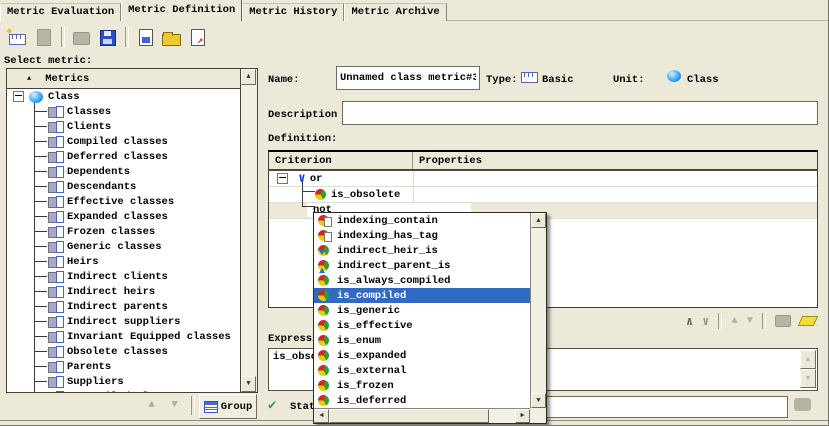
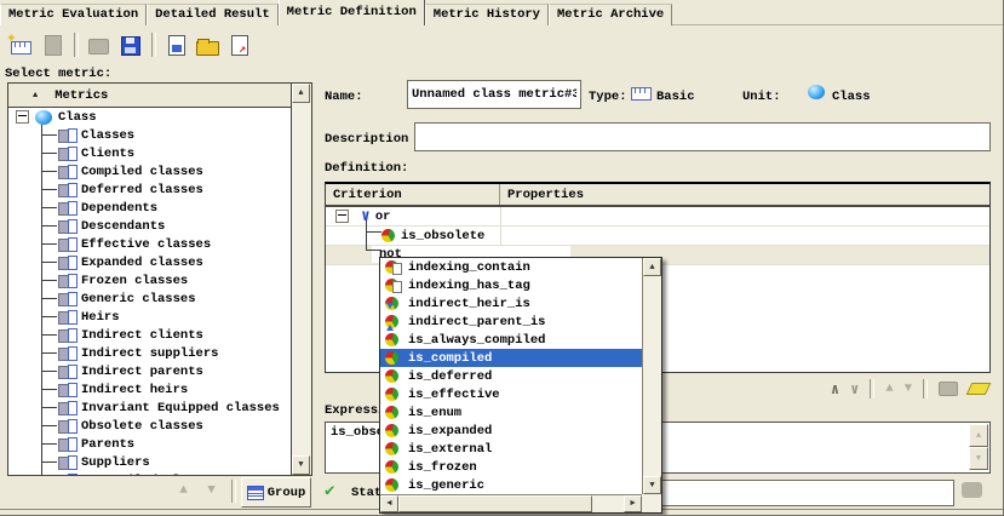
  Metric Evaluation
+ Detailed Result
  Metric Definition
  Metric History
  Metric Archive
  ✦
  ↗
  Select metric:
  ▲
  Metrics
  Class
  Classes
  Clients
  Compiled classes
  Deferred classes
  Dependents
  Descendants
  Effective classes
  Expanded classes
  Frozen classes
  Generic classes
  Heirs
  Indirect clients
- Indirect heirs
+ Indirect suppliers
  Indirect parents
- Indirect suppliers
+ Indirect heirs
  Invariant Equipped classes
  Obsolete classes
  Parents
  Suppliers
  ▲
  ▼
  ▲
  ▼
  Group
  Name:
  Unnamed class metric#3
  Type:
  Basic
  Unit:
  Class
  Description
  Definition:
  Criterion
  Properties
  ∨
  or
  is_obsolete
  not
  ∧
  ∨
  ▲
  ▼
  ▲
  ▼
  ✔
  indexing_contain
  indexing_has_tag
  indirect_heir_is
  indirect_parent_is
  is_always_compiled
  is_compiled
- is_generic
+ is_deferred
  is_effective
  is_enum
  is_expanded
  is_external
  is_frozen
- is_deferred
+ is_generic
  ▲
  ▼
  ◄
  ►
